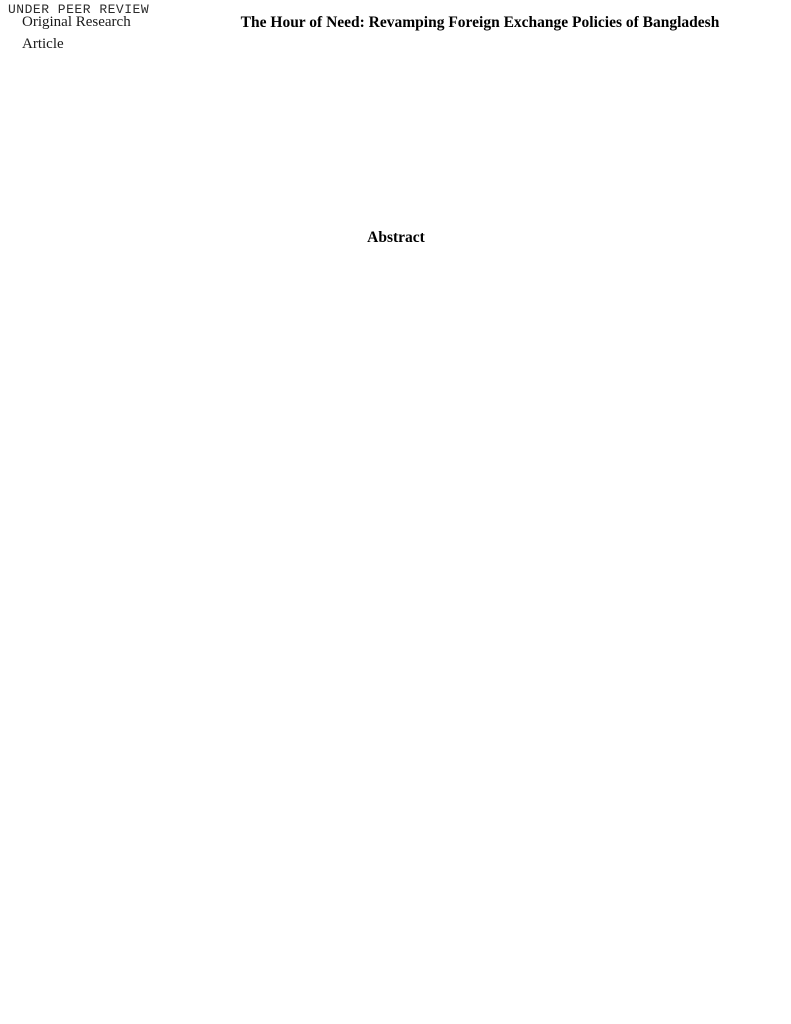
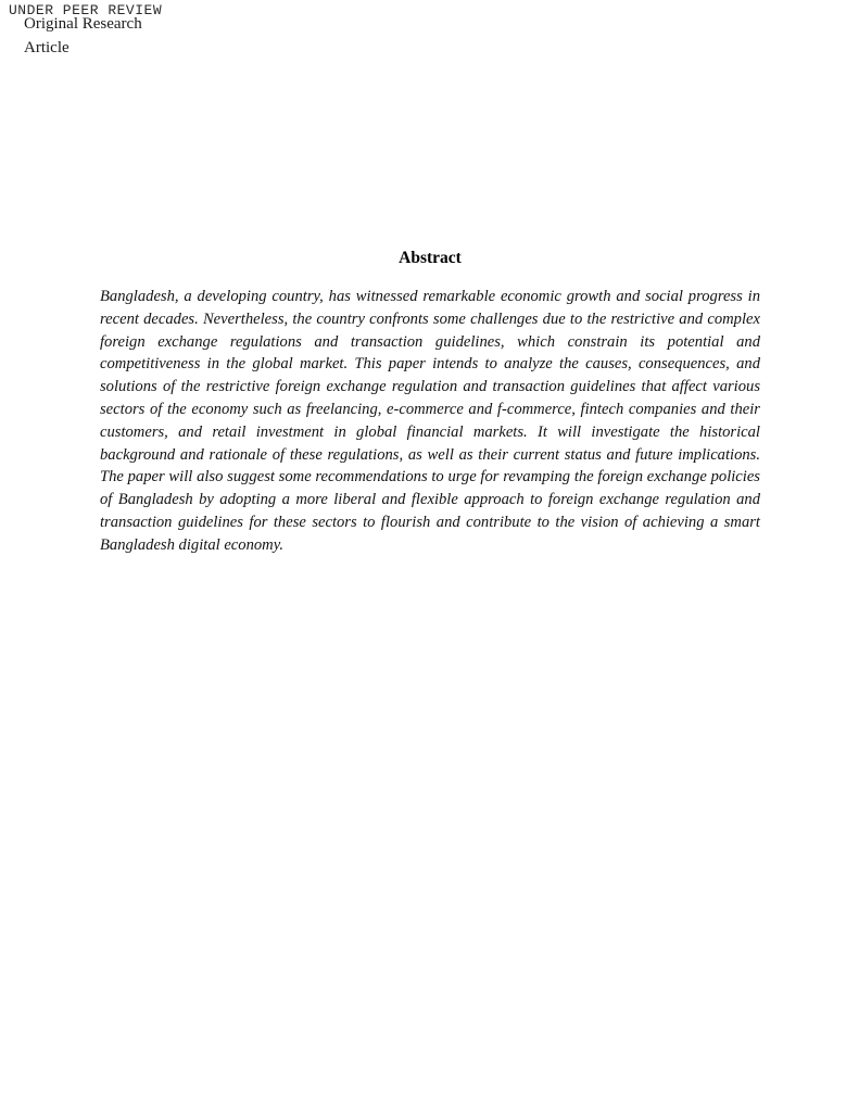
  UNDER PEER REVIEW
  Original Research Article
- The Hour of Need: Revamping Foreign Exchange Policies of Bangladesh
  Abstract
+ Bangladesh, a developing country, has witnessed remarkable economic growth and social progress in recent decades. Nevertheless, the country confronts some challenges due to the restrictive and complex foreign exchange regulations and transaction guidelines, which constrain its potential and competitiveness in the global market. This paper intends to analyze the causes, consequences, and solutions of the restrictive foreign exchange regulation and transaction guidelines that affect various sectors of the economy such as freelancing, e-commerce and f-commerce, fintech companies and their customers, and retail investment in global financial markets. It will investigate the historical background and rationale of these regulations, as well as their current status and future implications. The paper will also suggest some recommendations to urge for revamping the foreign exchange policies of Bangladesh by adopting a more liberal and flexible approach to foreign exchange regulation and transaction guidelines for these sectors to flourish and contribute to the vision of achieving a smart Bangladesh digital economy.
